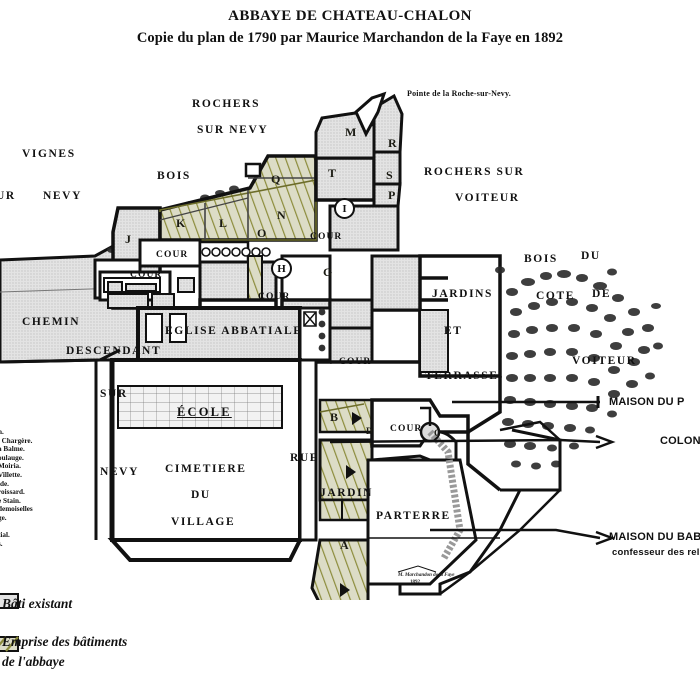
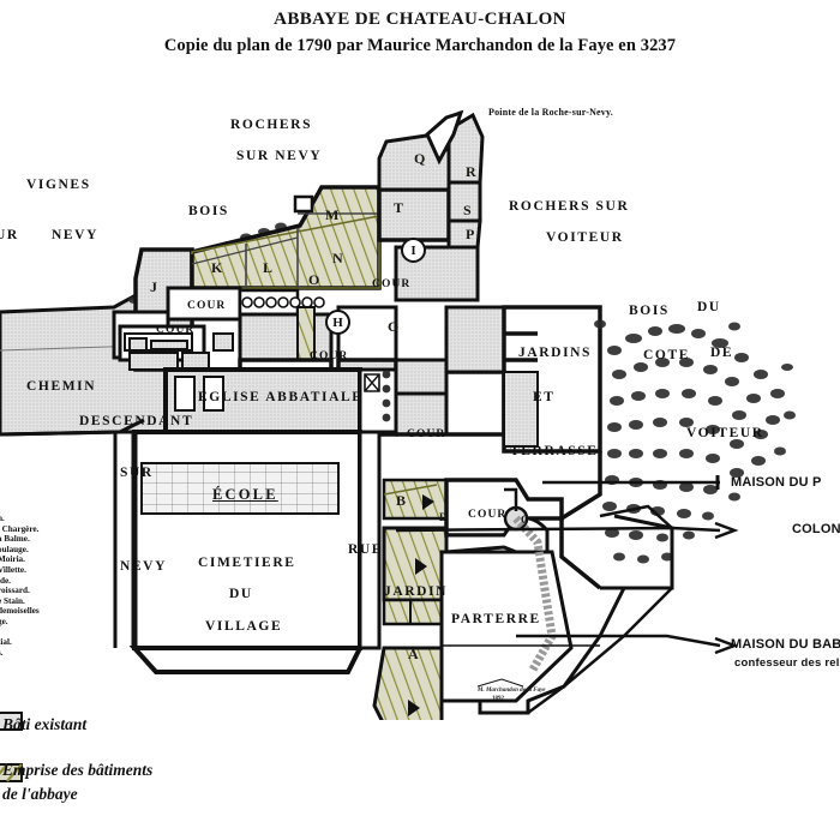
  ABBAYE DE CHATEAU-CHALON
- Copie du plan de 1790 par Maurice Marchandon de la Faye en 1892
+ Copie du plan de 1790 par Maurice Marchandon de la Faye en 3237
  VIGNES
  NEVY
  UR
  ROCHERS
  SUR NEVY
  BOIS
  ROCHERS SUR
  VOITEUR
  BOIS
  DU
  COTE
  DE
  VOITEUR
  JARDINS
  ET
  TERRASSE
  CHEMIN
  DESCENDANT
  SUR
  NEVY
  RUE
  JARDIN
  PARTERRE
  CIMETIERE
  DU
  VILLAGE
  EGLISE ABBATIALE
  ÉCOLE
  COUR
  COUR
  COUR
  COUR
  COUR
  COUR
  J
  K
  L
- Q
+ M
  N
  O
  T
- M
+ Q
  R
  S
  P
  G
  A
  B
  C
  D
  H
  I
  Pointe de la Roche-sur-Nevy.
  MAISON DU P
  COLON
  MAISON DU BAB
  confesseur des rel
  n.
  Chargère.
  Balme.
  ulauge.
  Moiria.
  Villette.
  de.
  oissard.
  Stain.
  ial.
  Bâti existant
  Emprise des bâtiments
  de l'abbaye
